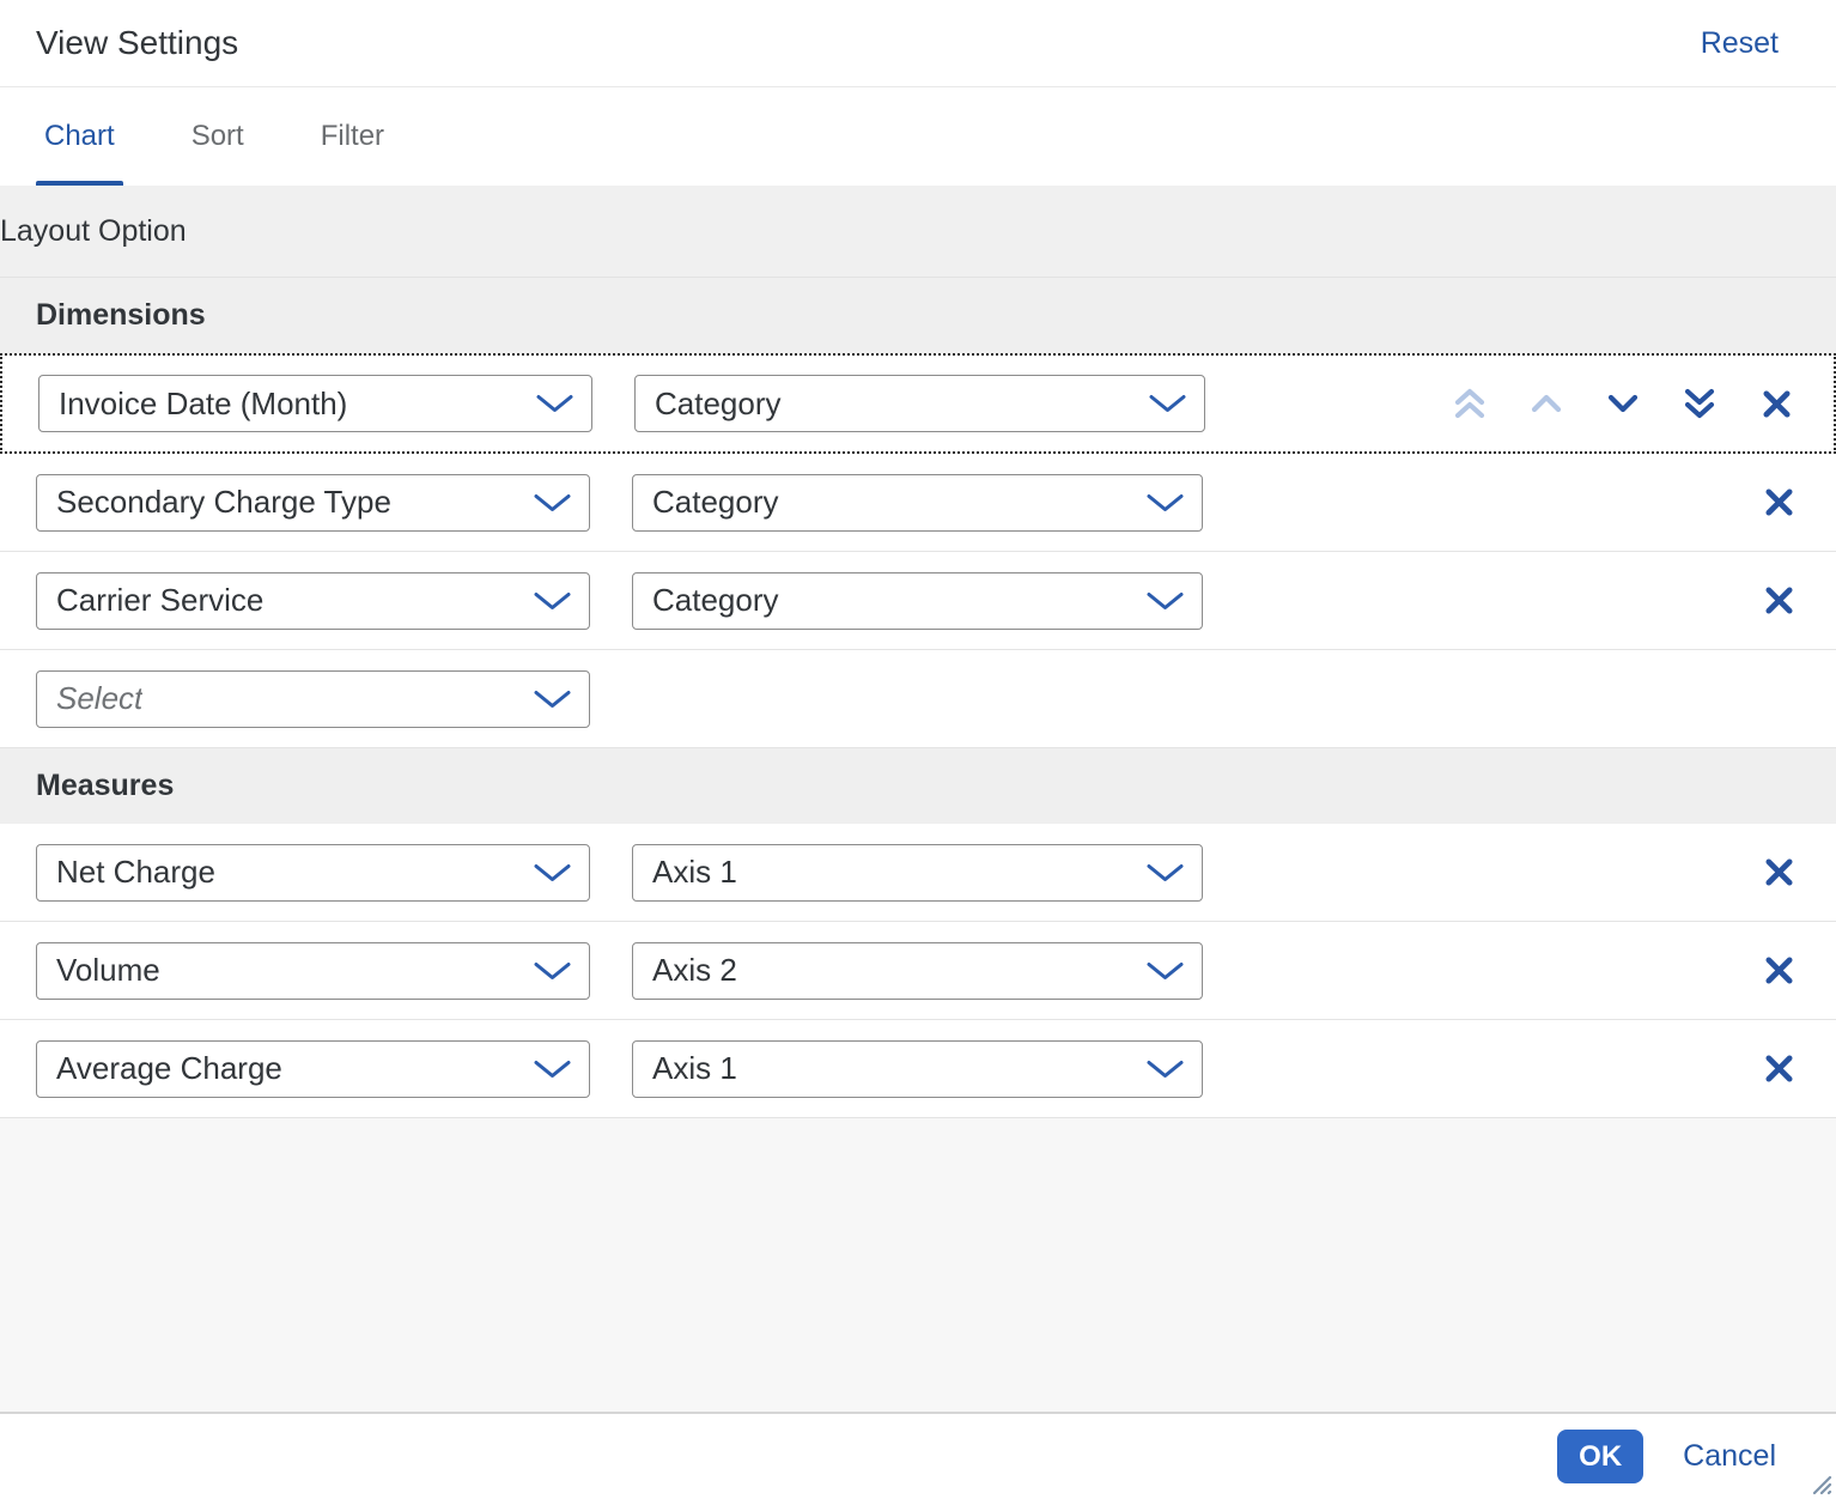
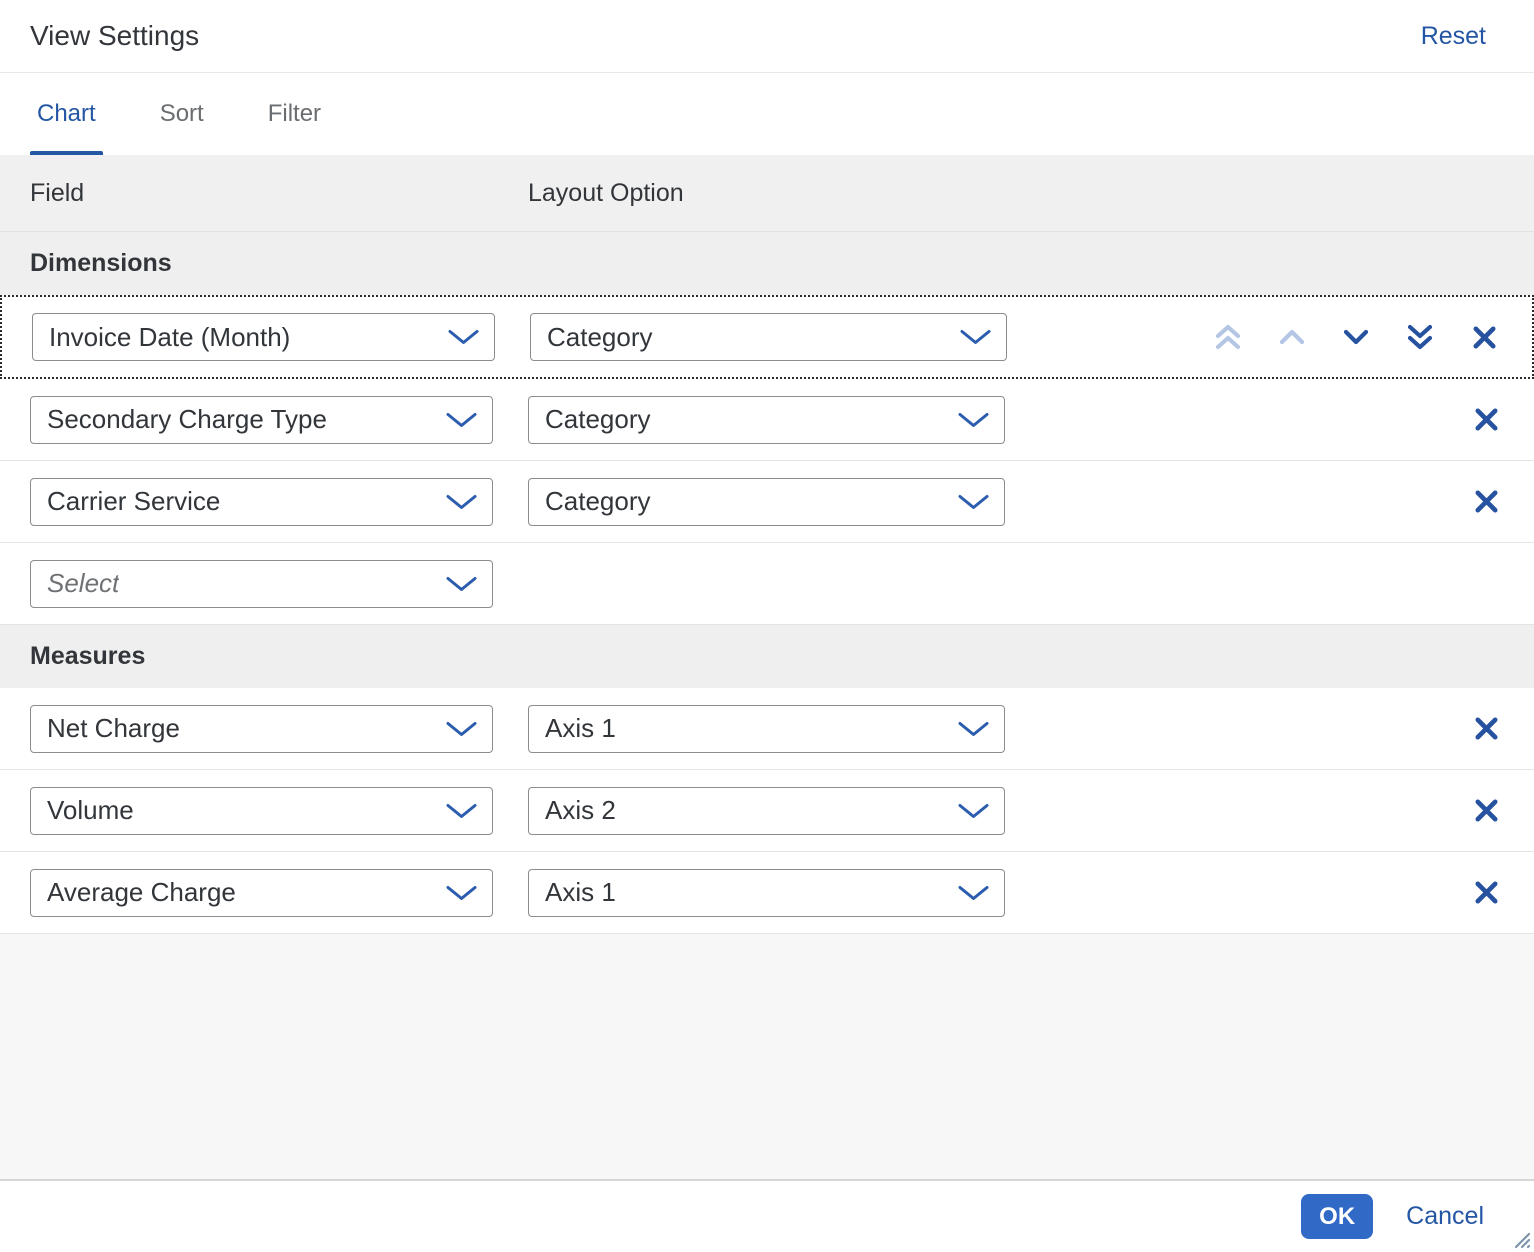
  View Settings
  Reset
  Chart
  Sort
  Filter
+ Field
  Layout Option
  Dimensions
  Invoice Date (Month)
  Category
  Secondary Charge Type
  Category
  Carrier Service
  Category
  Select
  Measures
  Net Charge
  Axis 1
  Volume
  Axis 2
  Average Charge
  Axis 1
  OK
  Cancel
